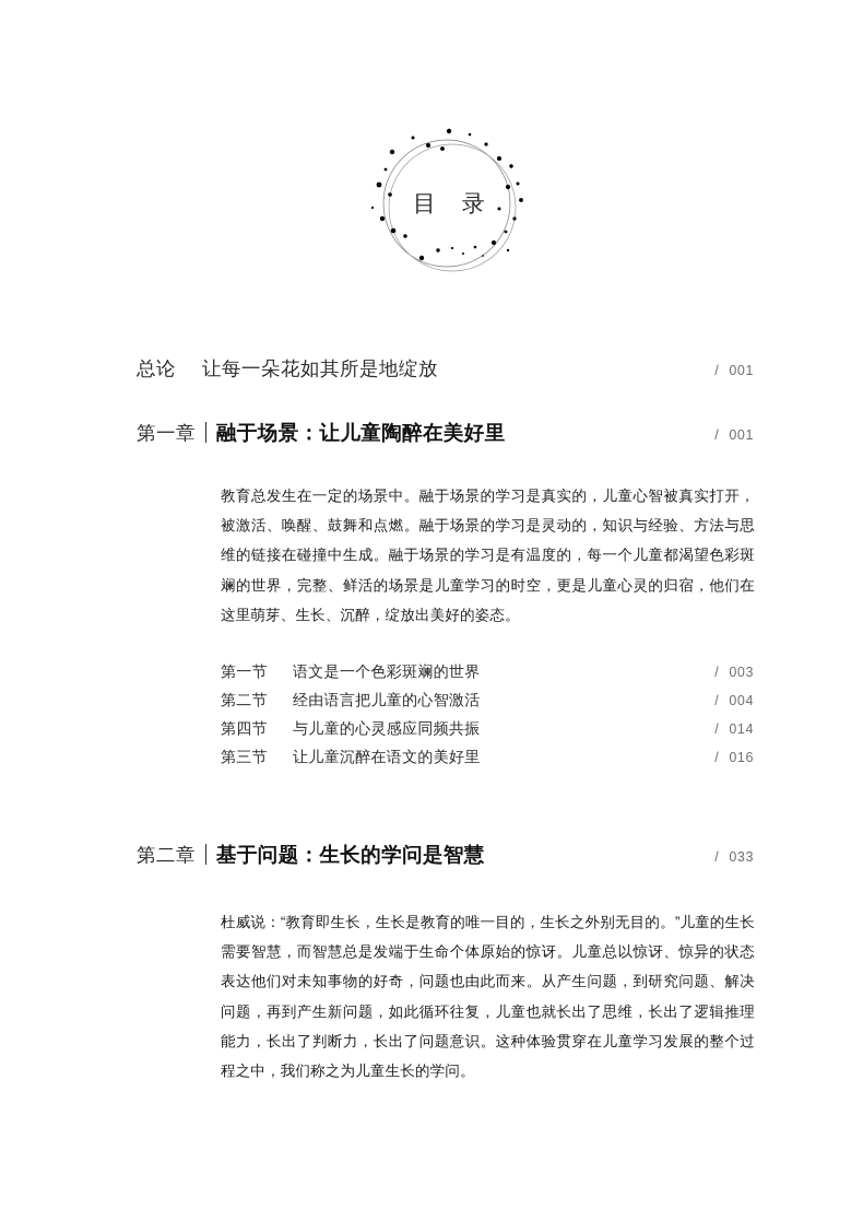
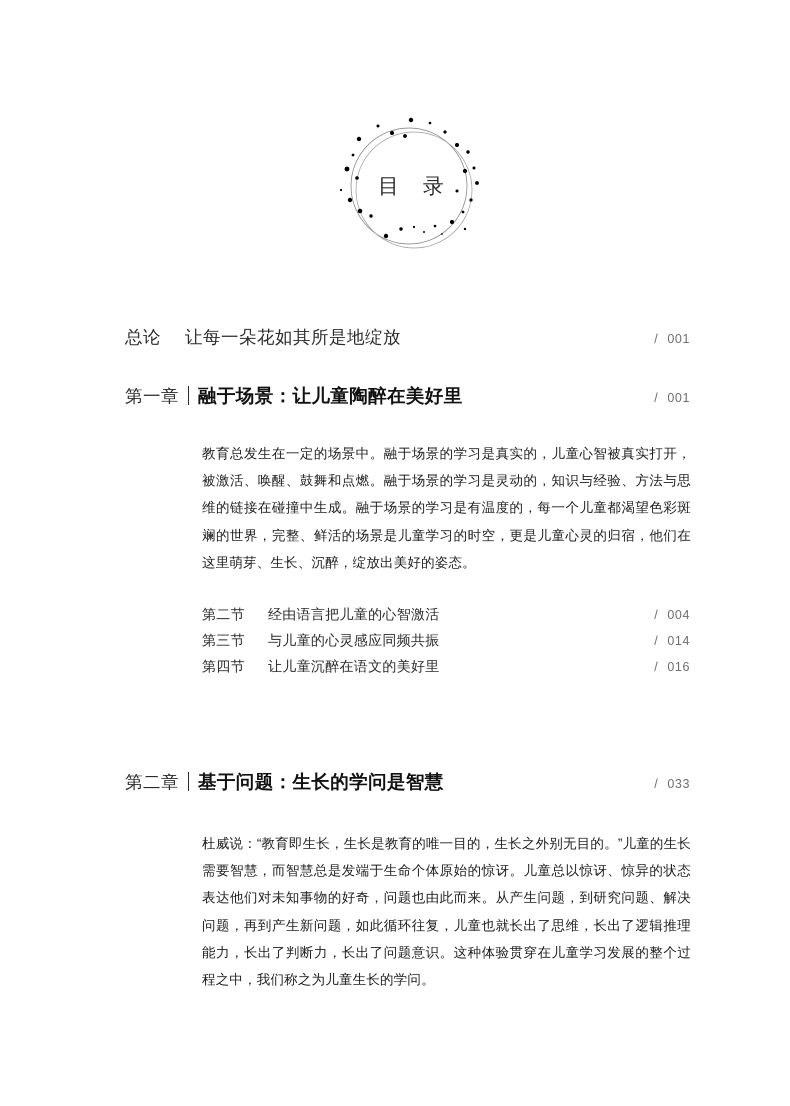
  目 录
  总论
  让每一朵花如其所是地绽放
  / 001
  第一章
  融于场景：让儿童陶醉在美好里
  / 001
  教育总发生在一定的场景中。融于场景的学习是真实的，儿童心智被真实打开，被激活、唤醒、鼓舞和点燃。融于场景的学习是灵动的，知识与经验、方法与思维的链接在碰撞中生成。融于场景的学习是有温度的，每一个儿童都渴望色彩斑斓的世界，完整、鲜活的场景是儿童学习的时空，更是儿童心灵的归宿，他们在这里萌芽、生长、沉醉，绽放出美好的姿态。
- 第一节
- 语文是一个色彩斑斓的世界
- / 003
  第二节
  经由语言把儿童的心智激活
  / 004
- 第四节
+ 第三节
  与儿童的心灵感应同频共振
  / 014
- 第三节
+ 第四节
  让儿童沉醉在语文的美好里
  / 016
  第二章
  基于问题：生长的学问是智慧
  / 033
  杜威说：“教育即生长，生长是教育的唯一目的，生长之外别无目的。”儿童的生长需要智慧，而智慧总是发端于生命个体原始的惊讶。儿童总以惊讶、惊异的状态表达他们对未知事物的好奇，问题也由此而来。从产生问题，到研究问题、解决问题，再到产生新问题，如此循环往复，儿童也就长出了思维，长出了逻辑推理能力，长出了判断力，长出了问题意识。这种体验贯穿在儿童学习发展的整个过程之中，我们称之为儿童生长的学问。
